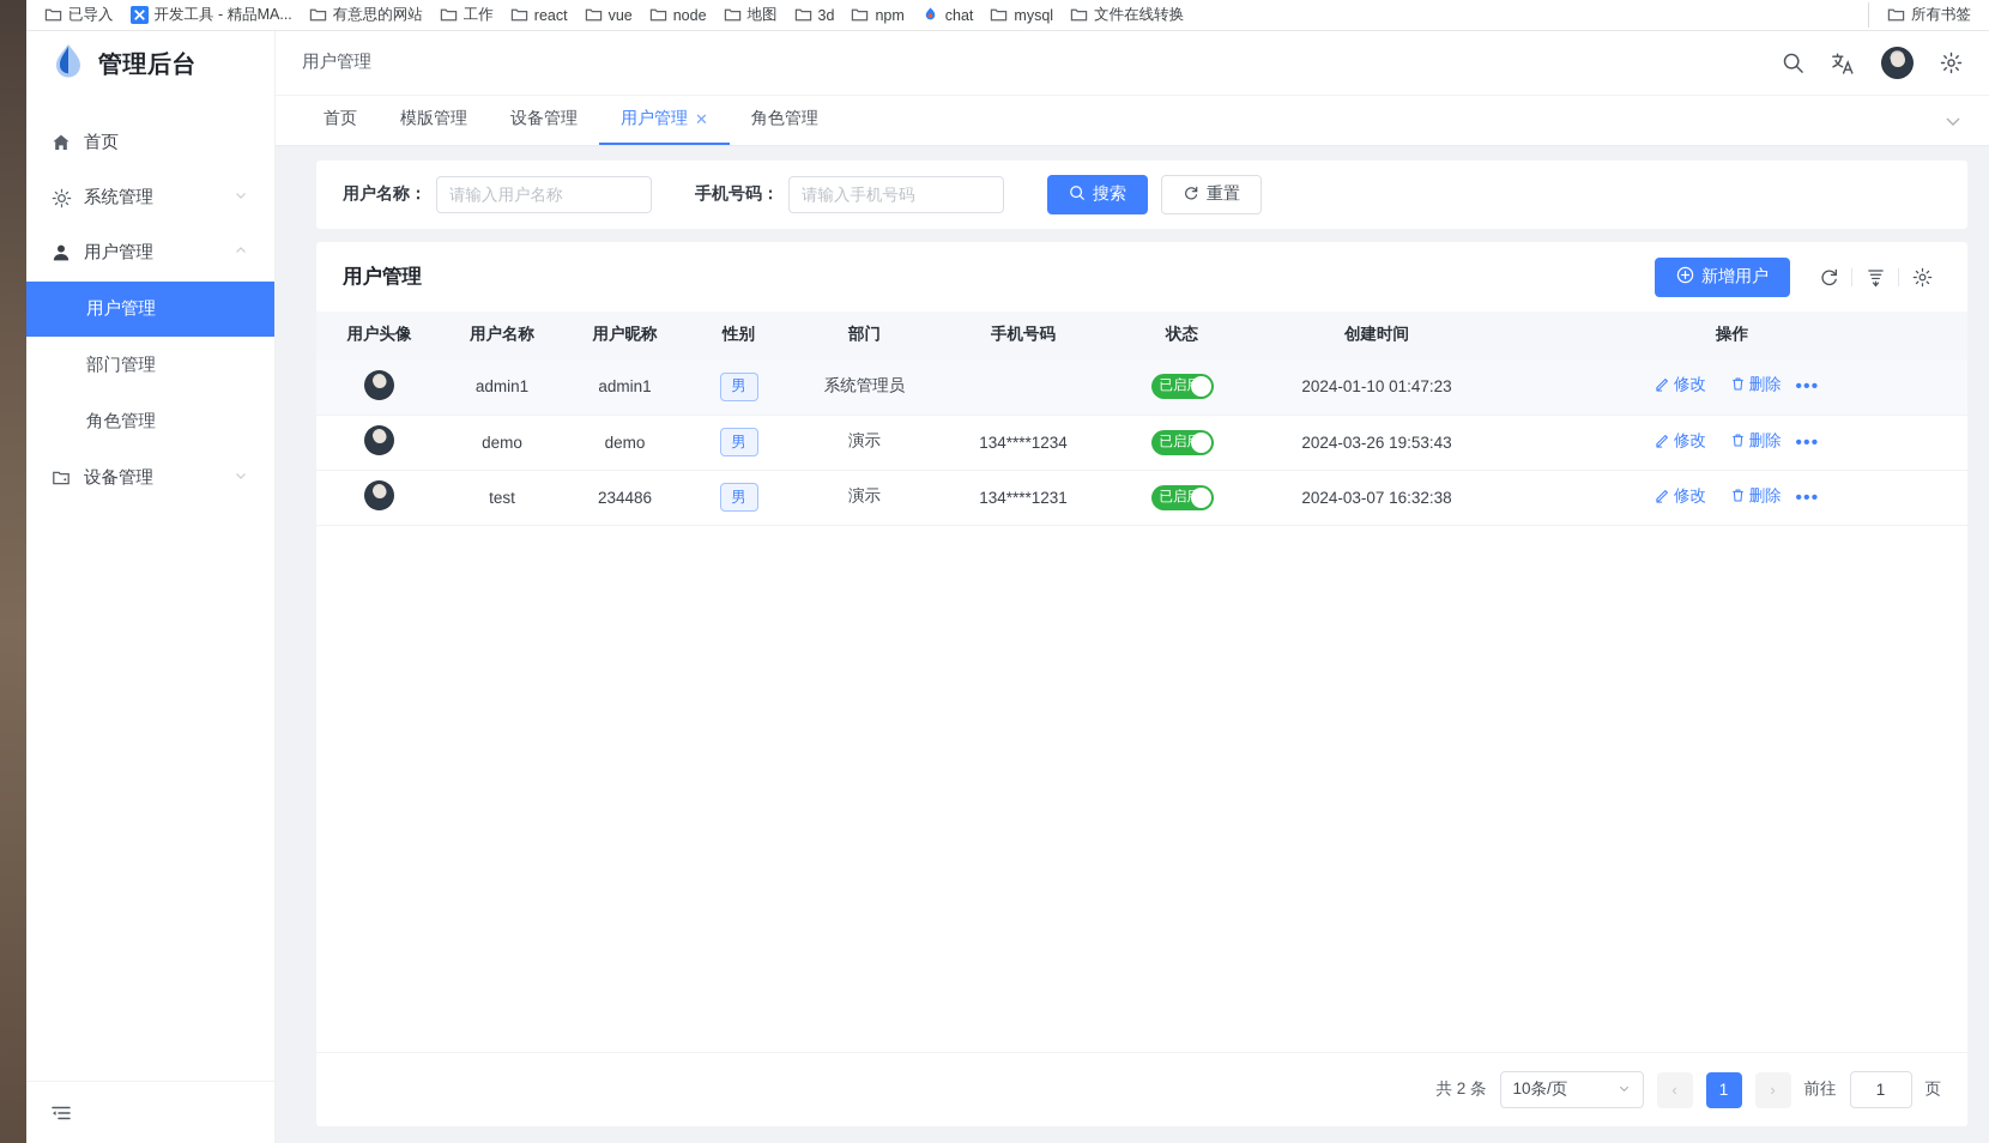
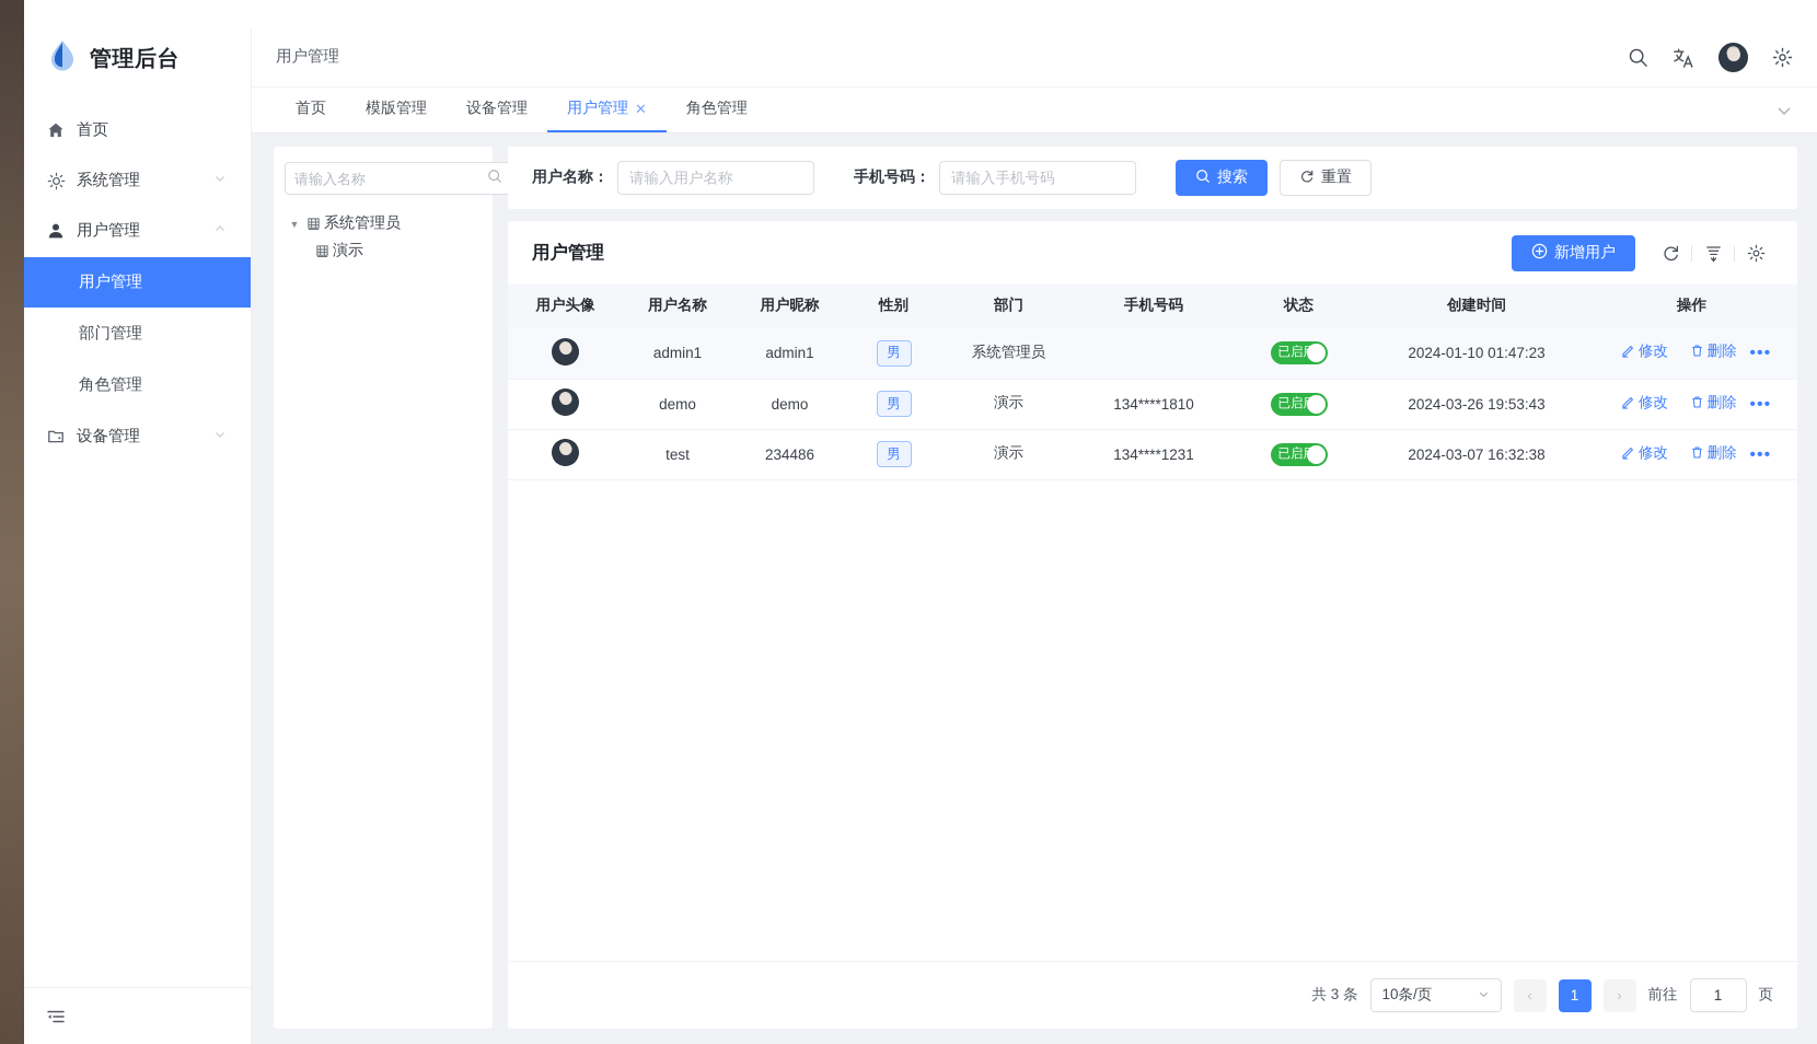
- 已导入
- 开发工具 - 精品MA...
- 有意思的网站
- 工作
- react
- vue
- node
- 地图
- 3d
- npm
- chat
- mysql
- 文件在线转换
- 所有书签
  管理后台
  首页
  系统管理
  用户管理
  用户管理
  部门管理
  角色管理
  设备管理
  用户管理
  首页
  模版管理
  设备管理
  用户管理
  ✕
  角色管理
+ 请输入名称
+ ▼
+ 系统管理员
+ 演示
  用户名称：
  请输入用户名称
  手机号码：
  请输入手机号码
  搜索
  重置
  用户管理
  新增用户
  用户头像	用户名称	用户昵称	性别	部门	手机号码	状态	创建时间	操作
  	admin1	admin1	男	系统管理员		已启	2024-01-10 01:47:23	修改 删除 •••
- 	demo	demo	男	演示	134****1234	已启	2024-03-26 19:53:43	修改 删除 •••
+ 	demo	demo	男	演示	134****1810	已启	2024-03-26 19:53:43	修改 删除 •••
  	test	234486	男	演示	134****1231	已启	2024-03-07 16:32:38	修改 删除 •••
- 共 2 条
+ 共 3 条
  10条/页
  ‹
  1
  ›
  前往
  1
  页
